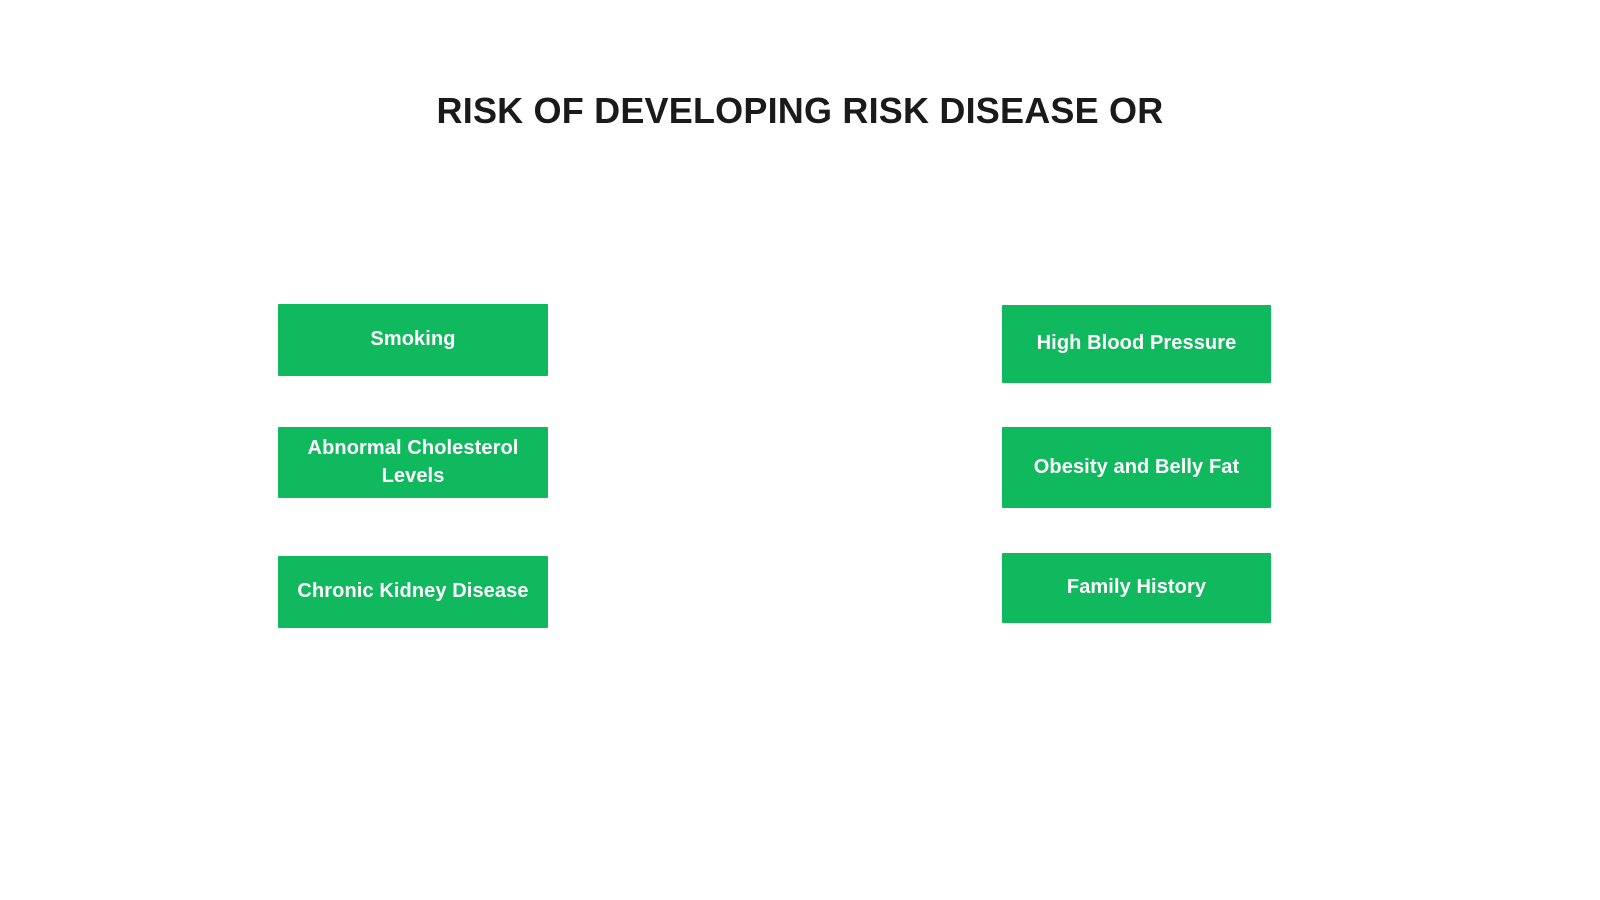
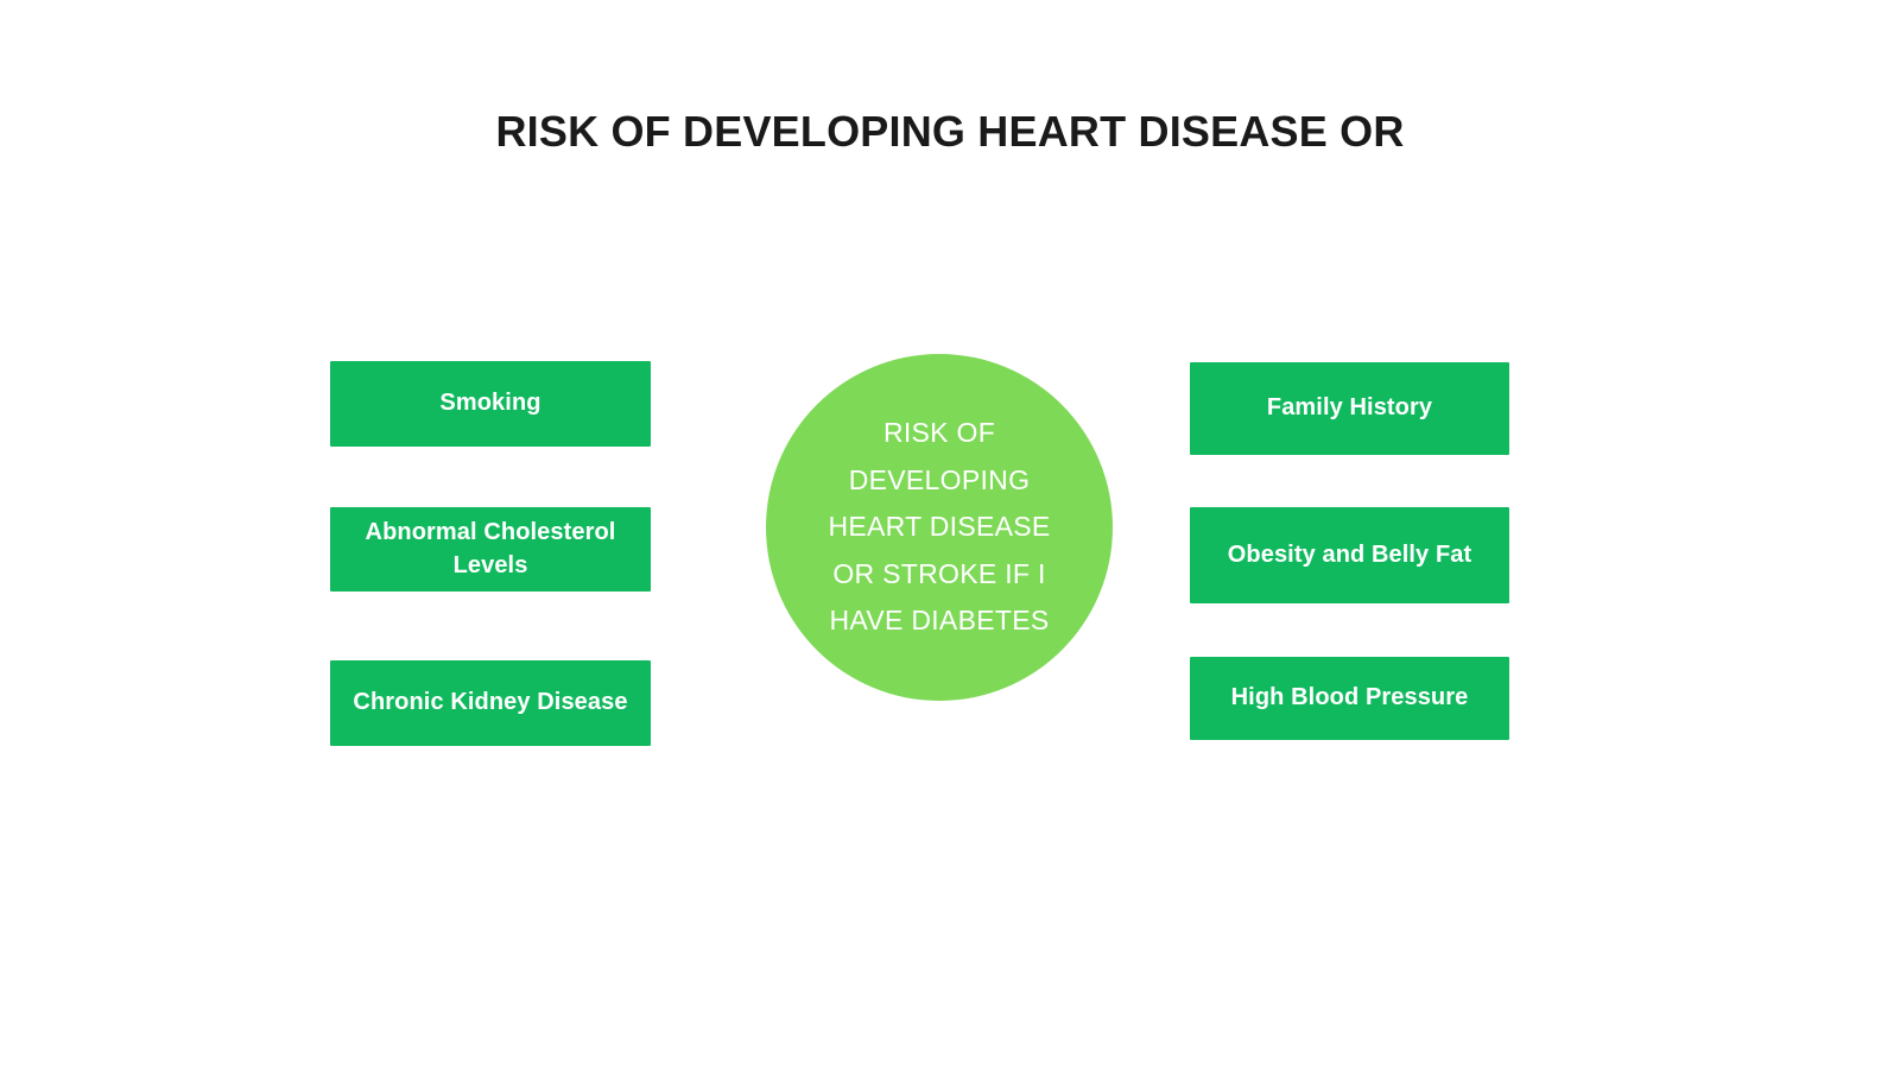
- RISK OF DEVELOPING RISK DISEASE OR
+ RISK OF DEVELOPING HEART DISEASE OR
+ RISK OF
+ DEVELOPING
+ HEART DISEASE
+ OR STROKE IF I
+ HAVE DIABETES
  Smoking
  Abnormal Cholesterol Levels
  Chronic Kidney Disease
- High Blood Pressure
+ Family History
  Obesity and Belly Fat
- Family History
+ High Blood Pressure
